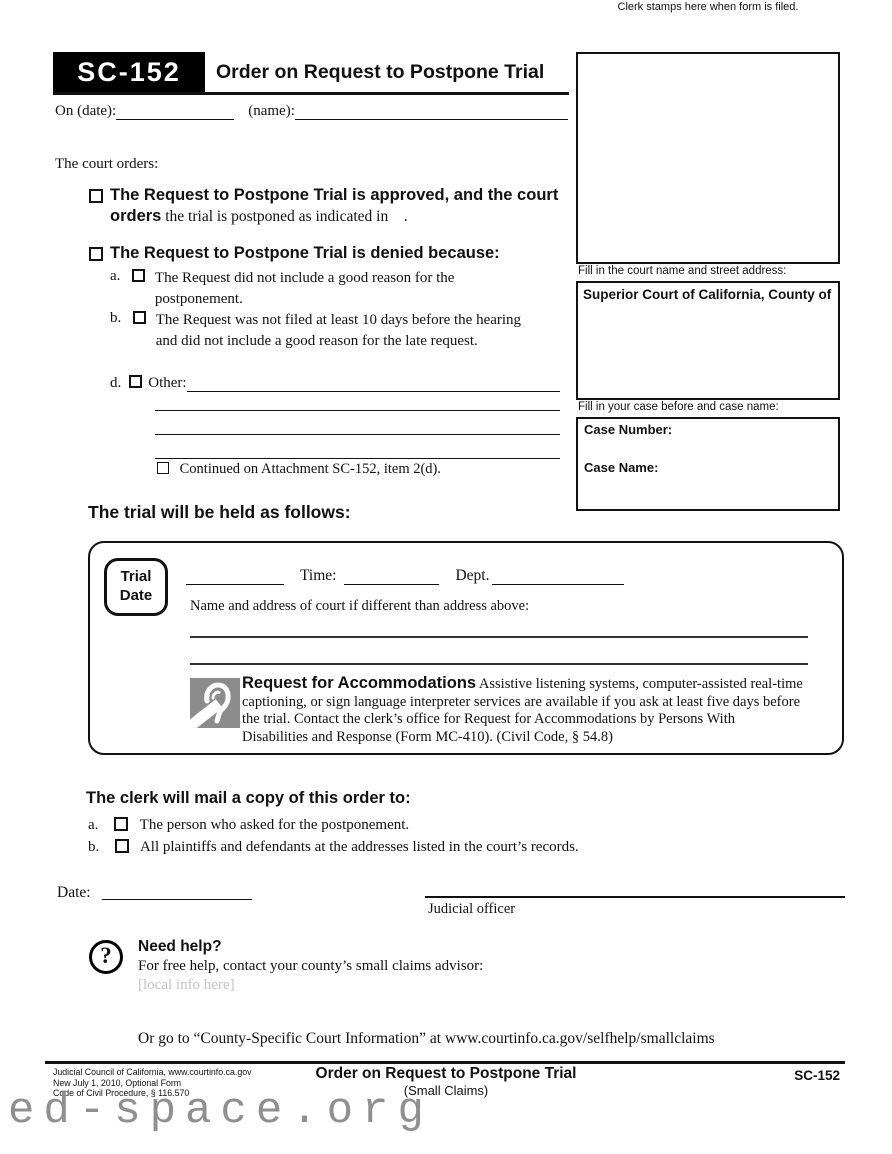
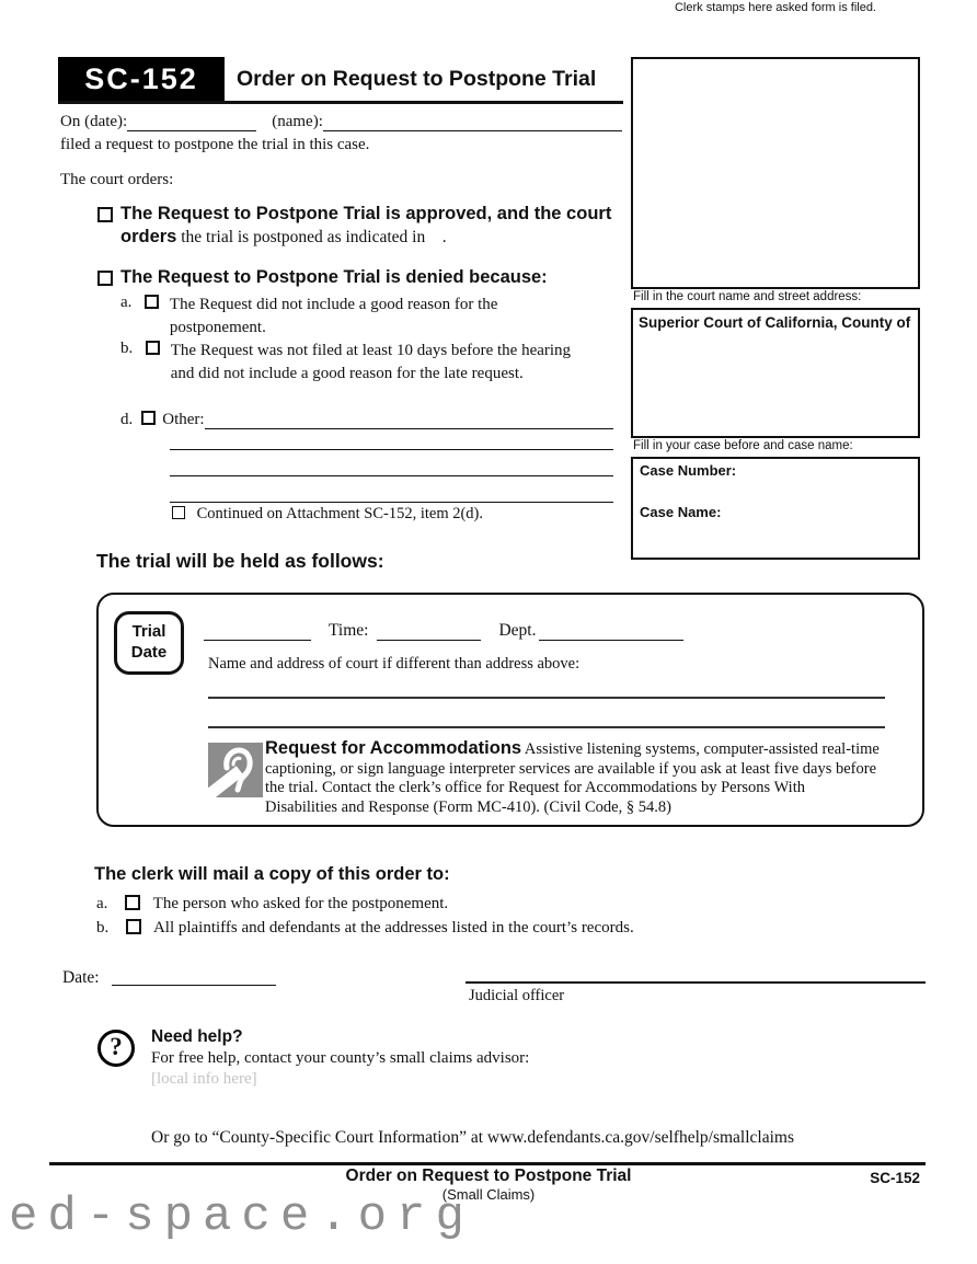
- Clerk stamps here when form is filed.
+ Clerk stamps here asked form is filed.
  SC-152
  Order on Request to Postpone Trial
  Fill in the court name and street address:
  Superior Court of California, County of
  Fill in your case before and case name:
  Case Number:
  Case Name:
  On (date):
  (name):
+ filed a request to postpone the trial in this case.
  The court orders:
  The Request to Postpone Trial is approved, and the court
  orders the trial is postponed as indicated in .
  The Request to Postpone Trial is denied because:
  a. The Request did not include a good reason for the
  postponement.
  b. The Request was not filed at least 10 days before the hearing
  and did not include a good reason for the late request.
  d.
  Other:
  Continued on Attachment SC-152, item 2(d).
  The trial will be held as follows:
  Trial
  Date
  Time:
  Dept.
  Name and address of court if different than address above:
  Request for Accommodations Assistive listening systems, computer-assisted real-time
  captioning, or sign language interpreter services are available if you ask at least five days before
  the trial. Contact the clerk’s office for Request for Accommodations by Persons With
  Disabilities and Response (Form MC-410). (Civil Code, § 54.8)
  The clerk will mail a copy of this order to:
  a. The person who asked for the postponement.
  b. All plaintiffs and defendants at the addresses listed in the court’s records.
  Date:
  Judicial officer
  ?
  Need help?
  For free help, contact your county’s small claims advisor:
  [local info here]
- Or go to “County-Specific Court Information” at www.courtinfo.ca.gov/selfhelp/smallclaims
+ Or go to “County-Specific Court Information” at www.defendants.ca.gov/selfhelp/smallclaims
- Judicial Council of California, www.courtinfo.ca.gov
- New July 1, 2010, Optional Form
- Code of Civil Procedure, § 116.570
  Order on Request to Postpone Trial
  (Small Claims)
  SC-152
  ed-space.org
